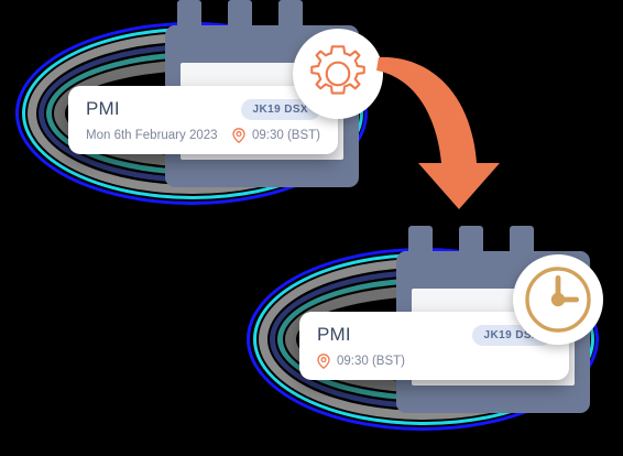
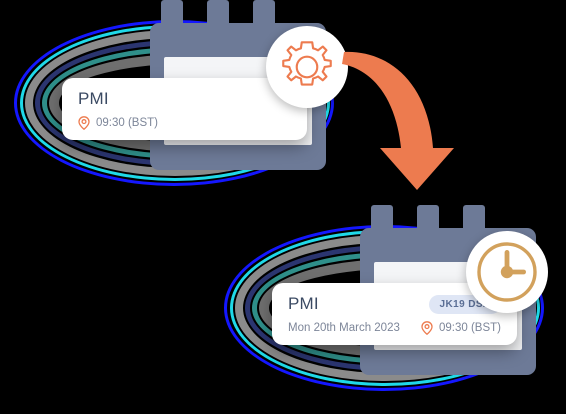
  PMI
- JK19 DSX
- Mon 6th February 2023
  09:30 (BST)
  PMI
  JK19 DS
+ Mon 20th March 2023
  09:30 (BST)
